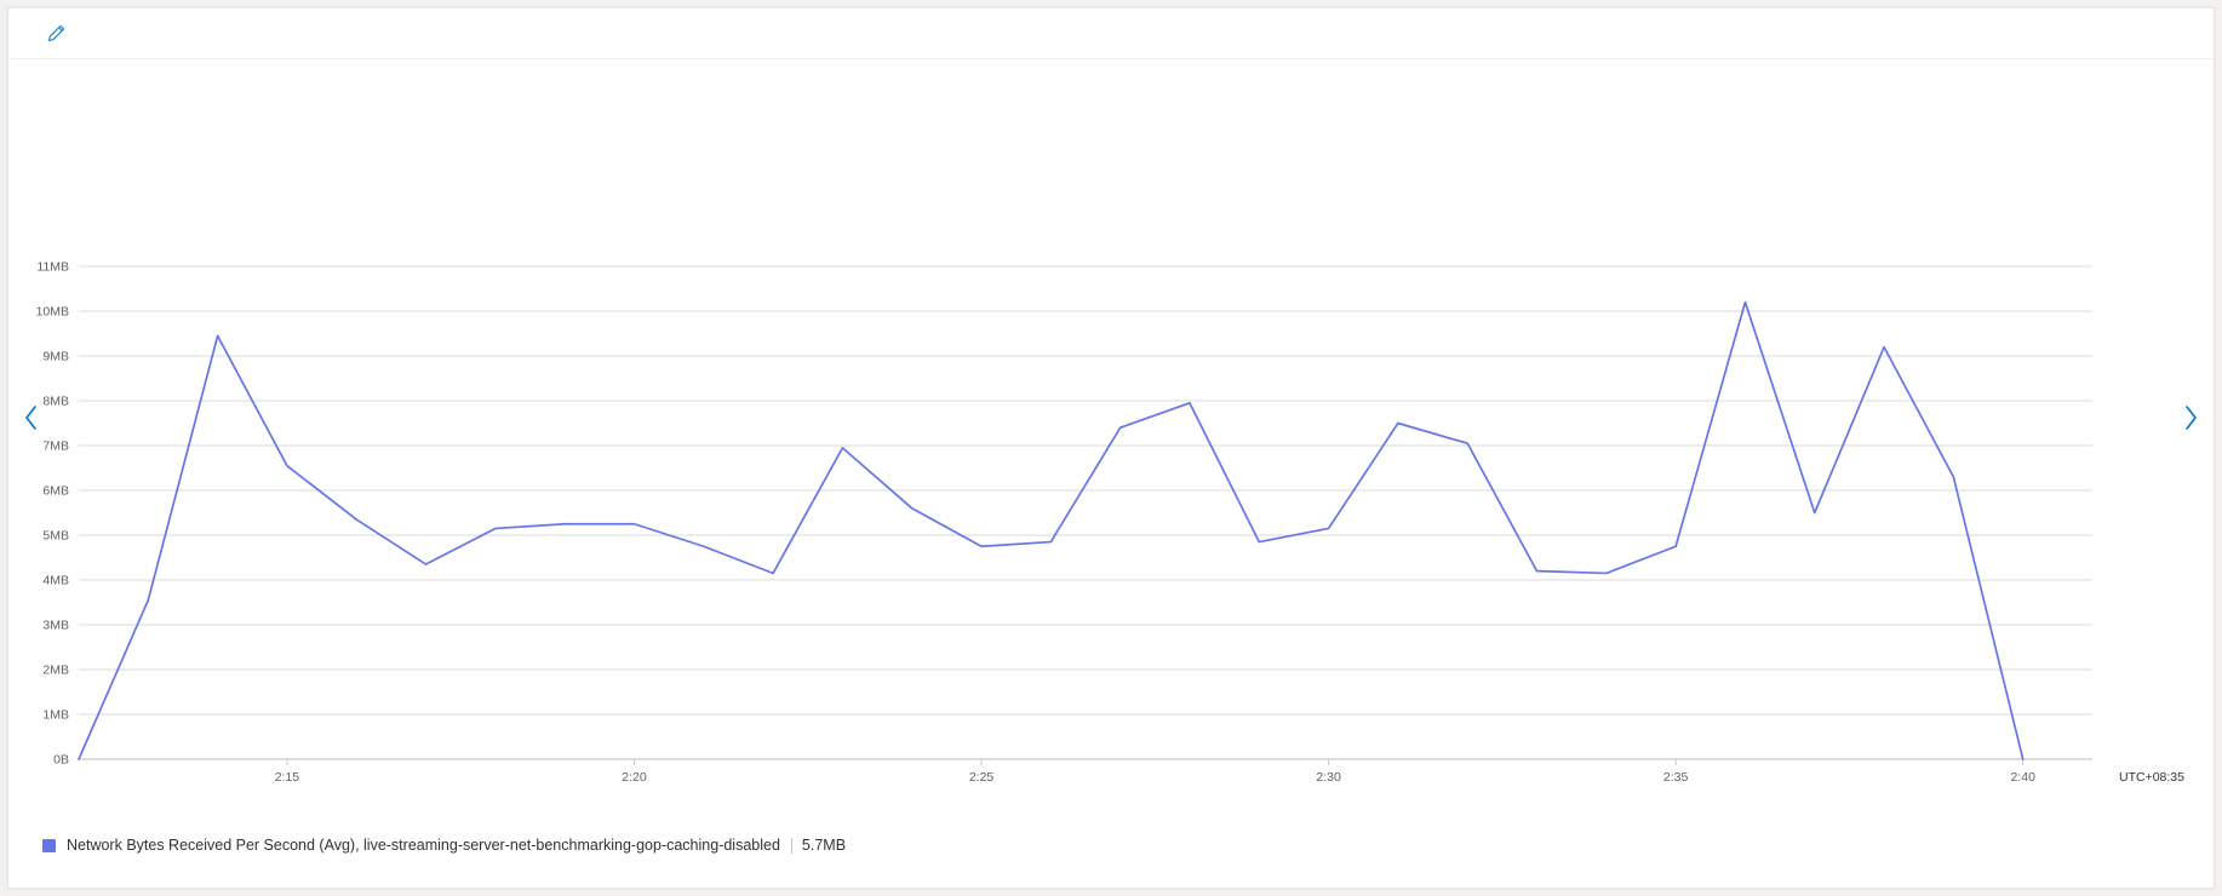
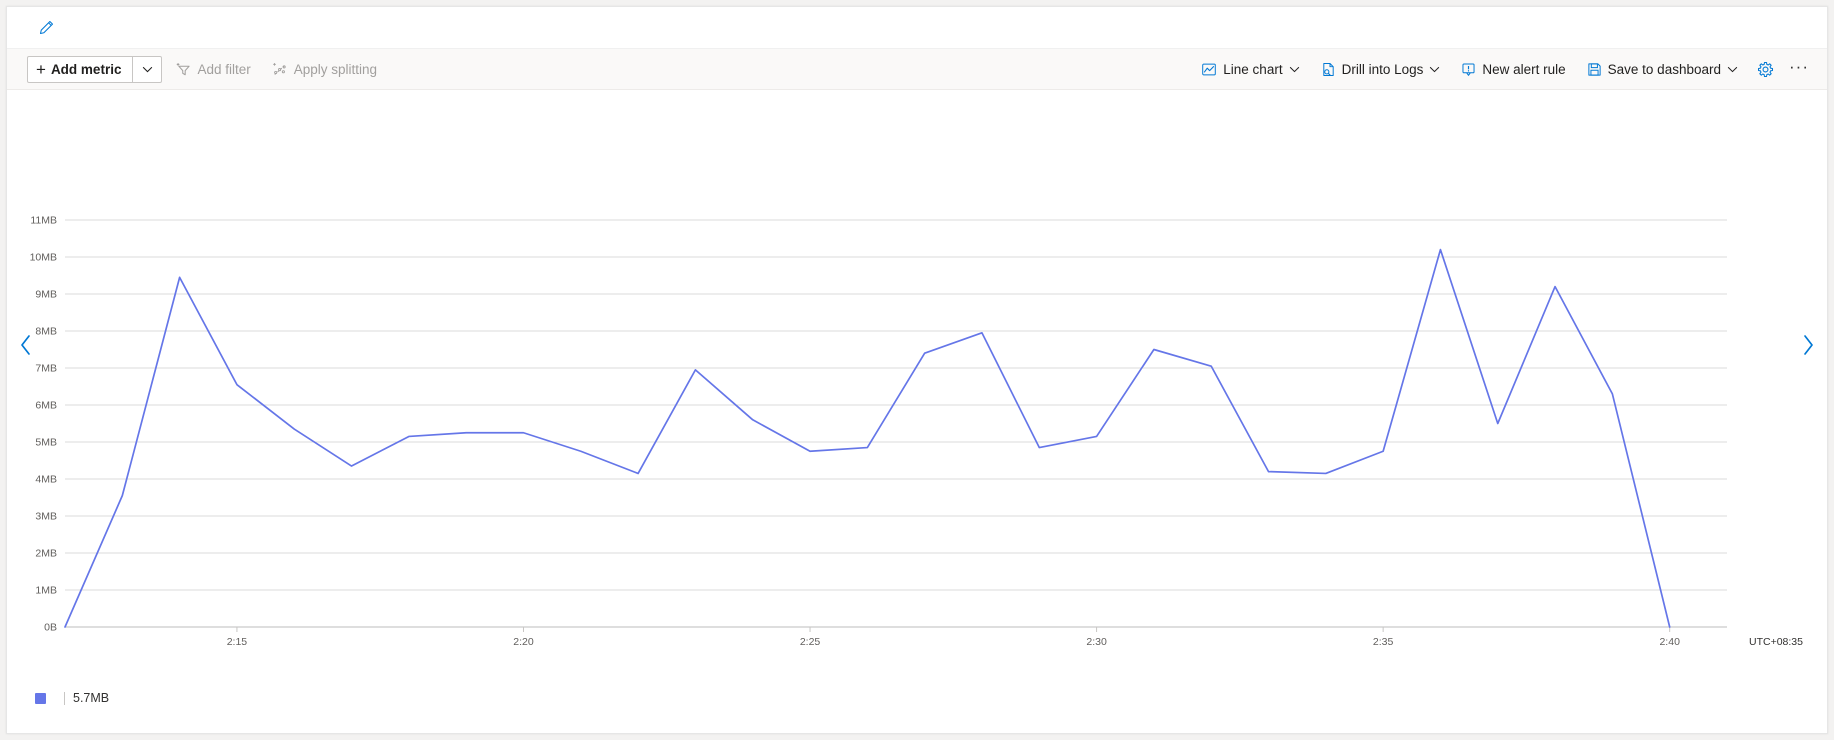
+ +
+ Add metric
+ Add filter
+ Apply splitting
+ Line chart
+ Drill into Logs
+ New alert rule
+ Save to dashboard
+ ···
  0B
  1MB
  2MB
  3MB
  4MB
  5MB
  6MB
  7MB
  8MB
  9MB
  10MB
  11MB
  2:15
  2:20
  2:25
  2:30
  2:35
  2:40
  UTC+08:35
- Network Bytes Received Per Second (Avg), live-streaming-server-net-benchmarking-gop-caching-disabled
  5.7MB
